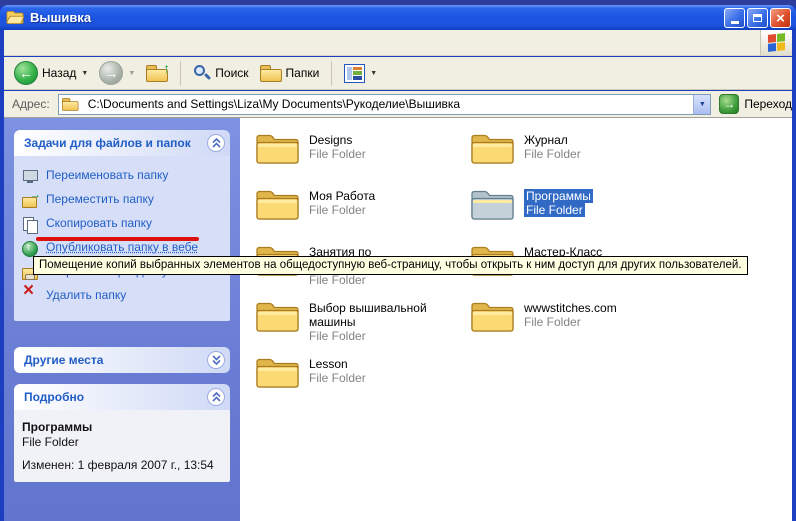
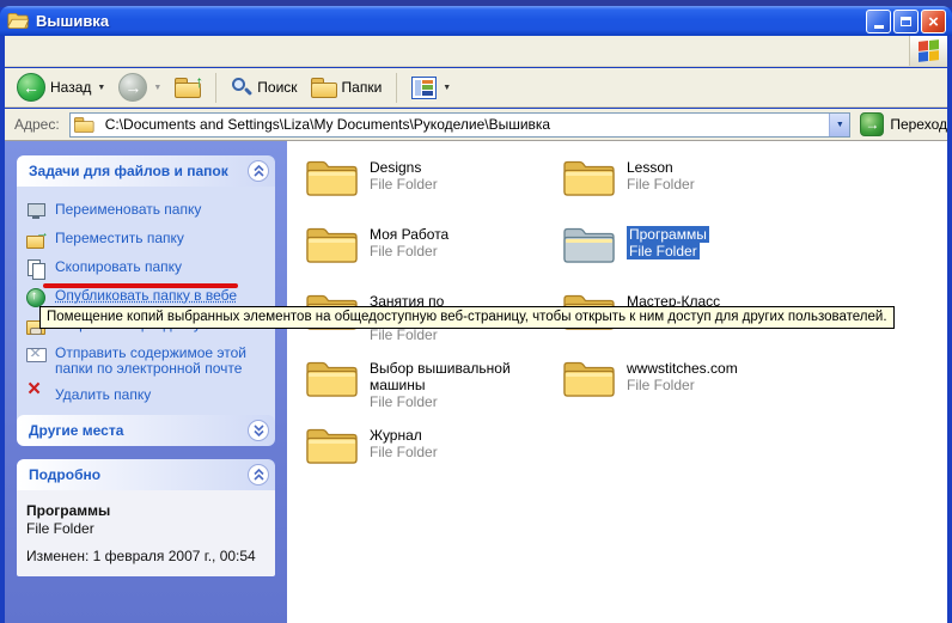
  Вышивка
  ×
  ←
  Назад
  →
  ↑
  Поиск
  Папки
  Адрес:
  C:\Documents and Settings\Liza\My Documents\Рукоделие\Вышивка
  →
  Переход
  Задачи для файлов и папок
  Переименовать папку
  Переместить папку
  Скопировать папку
  Опубликовать папку в вебе
+ Отправить содержимое этой папки по электронной почте
  Удалить папку
  Другие места
  Подробно
  Программы
  File Folder
- Изменен: 1 февраля 2007 г., 13:54
+ Изменен: 1 февраля 2007 г., 00:54
  Designs
  File Folder
- Журнал
+ Lesson
  File Folder
  Моя Работа
  File Folder
  Программы
  File Folder
  File Folder
  Мастер-Класс
  Выбор вышивальной машины
  File Folder
  wwwstitches.com
  File Folder
- Lesson
+ Журнал
  File Folder
  Помещение копий выбранных элементов на общедоступную веб-страницу, чтобы открыть к ним доступ для других пользователей.
